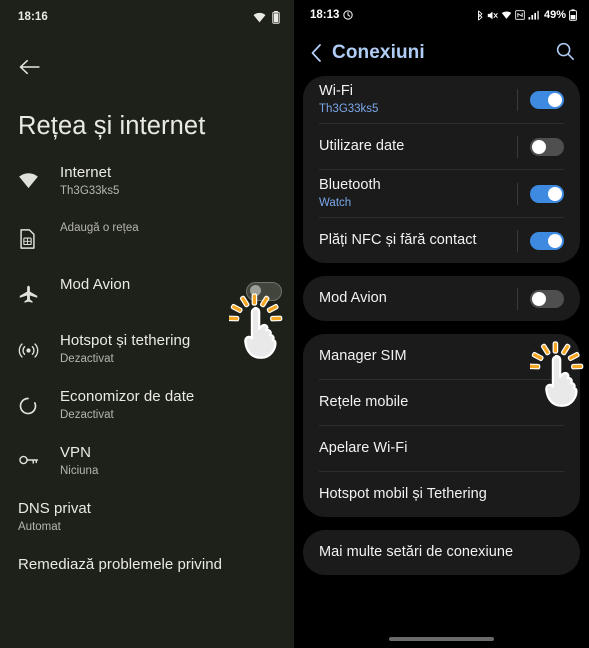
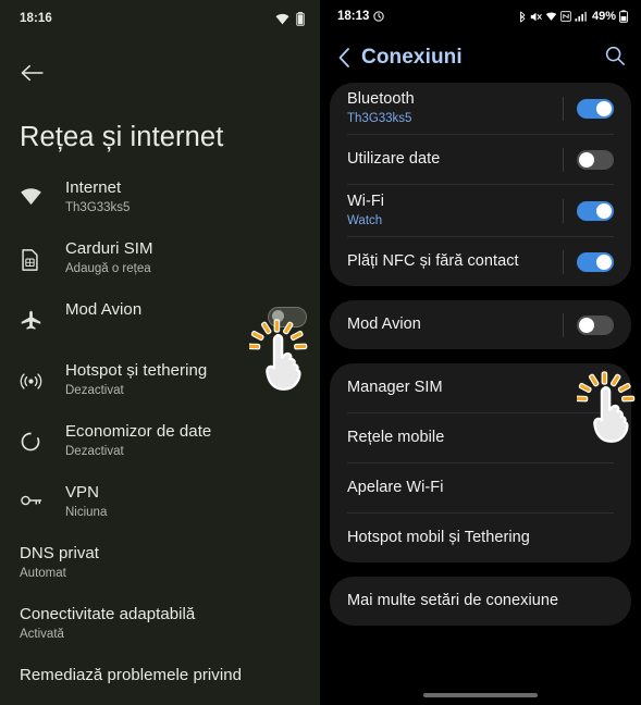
  18:16
  Rețea și internet
  Internet
  Th3G33ks5
+ Carduri SIM
  Adaugă o rețea
  Mod Avion
  Hotspot și tethering
  Dezactivat
  Economizor de date
  Dezactivat
  VPN
  Niciuna
  DNS privat
  Automat
+ Conectivitate adaptabilă
+ Activată
  Remediază problemele privind
  18:13
  49%
  Conexiuni
- Wi-Fi
+ Bluetooth
  Th3G33ks5
  Utilizare date
- Bluetooth
+ Wi-Fi
  Watch
  Plăți NFC și fără contact
  Mod Avion
  Manager SIM
  Rețele mobile
  Apelare Wi-Fi
  Hotspot mobil și Tethering
  Mai multe setări de conexiune
